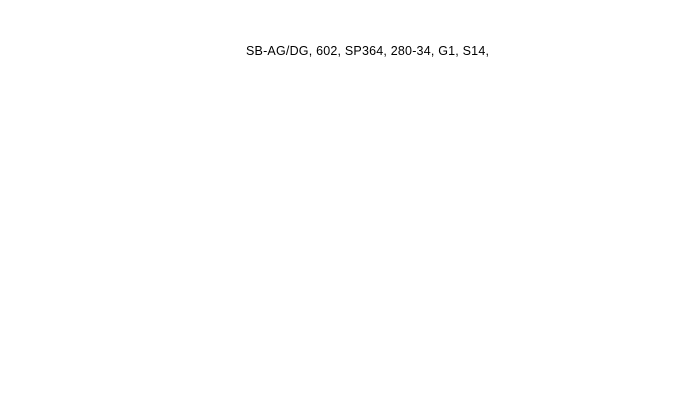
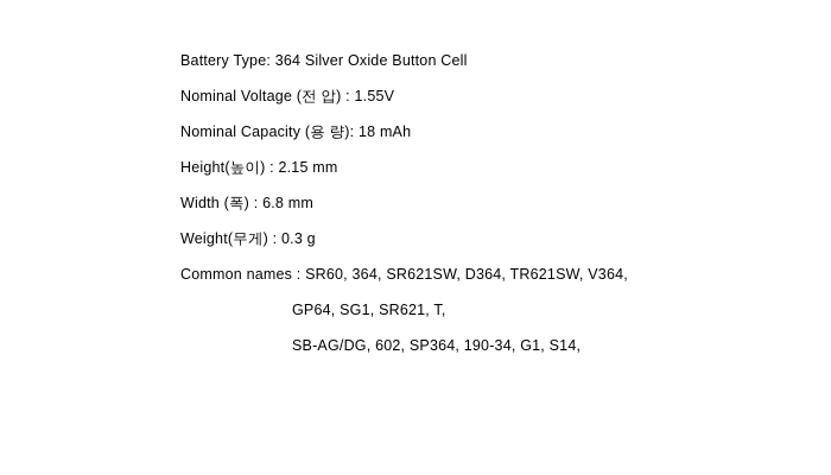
+ Battery Type: 364 Silver Oxide Button Cell
+ Nominal Voltage (전 압) : 1.55V
+ Nominal Capacity (용 량): 18 mAh
+ Height(높이) : 2.15 mm
+ Width (폭) : 6.8 mm
+ Weight(무게) : 0.3 g
+ Common names : SR60, 364, SR621SW, D364, TR621SW, V364,
+ GP64, SG1, SR621, T,
- SB-AG/DG, 602, SP364, 280-34, G1, S14,
+ SB-AG/DG, 602, SP364, 190-34, G1, S14,
